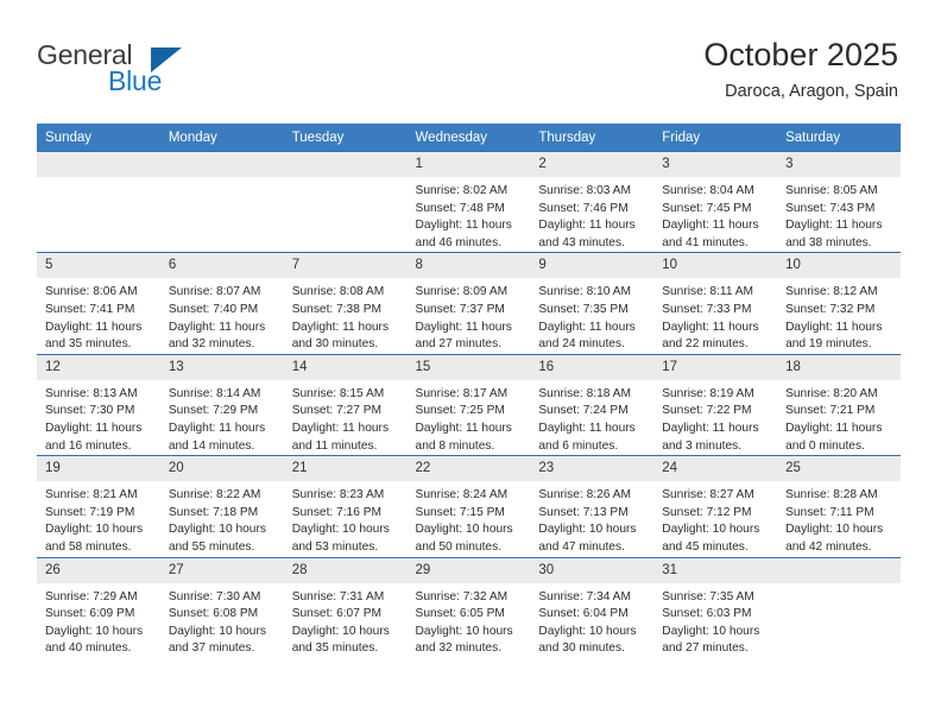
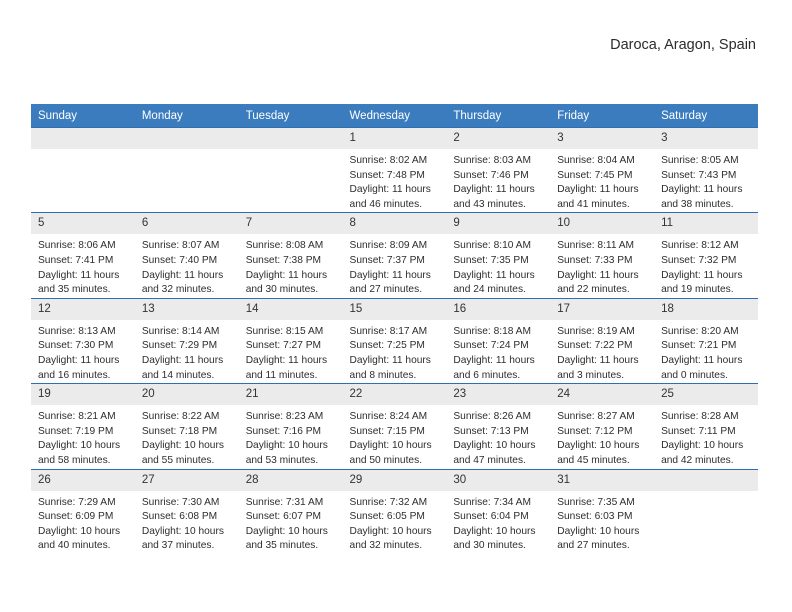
- General
- Blue
- October 2025
  Daroca, Aragon, Spain
  Sunday	Monday	Tuesday	Wednesday	Thursday	Friday	Saturday
  			1Sunrise: 8:02 AMSunset: 7:48 PMDaylight: 11 hoursand 46 minutes.	2Sunrise: 8:03 AMSunset: 7:46 PMDaylight: 11 hoursand 43 minutes.	3Sunrise: 8:04 AMSunset: 7:45 PMDaylight: 11 hoursand 41 minutes.	3Sunrise: 8:05 AMSunset: 7:43 PMDaylight: 11 hoursand 38 minutes.
- 5Sunrise: 8:06 AMSunset: 7:41 PMDaylight: 11 hoursand 35 minutes.	6Sunrise: 8:07 AMSunset: 7:40 PMDaylight: 11 hoursand 32 minutes.	7Sunrise: 8:08 AMSunset: 7:38 PMDaylight: 11 hoursand 30 minutes.	8Sunrise: 8:09 AMSunset: 7:37 PMDaylight: 11 hoursand 27 minutes.	9Sunrise: 8:10 AMSunset: 7:35 PMDaylight: 11 hoursand 24 minutes.	10Sunrise: 8:11 AMSunset: 7:33 PMDaylight: 11 hoursand 22 minutes.	10Sunrise: 8:12 AMSunset: 7:32 PMDaylight: 11 hoursand 19 minutes.
+ 5Sunrise: 8:06 AMSunset: 7:41 PMDaylight: 11 hoursand 35 minutes.	6Sunrise: 8:07 AMSunset: 7:40 PMDaylight: 11 hoursand 32 minutes.	7Sunrise: 8:08 AMSunset: 7:38 PMDaylight: 11 hoursand 30 minutes.	8Sunrise: 8:09 AMSunset: 7:37 PMDaylight: 11 hoursand 27 minutes.	9Sunrise: 8:10 AMSunset: 7:35 PMDaylight: 11 hoursand 24 minutes.	10Sunrise: 8:11 AMSunset: 7:33 PMDaylight: 11 hoursand 22 minutes.	11Sunrise: 8:12 AMSunset: 7:32 PMDaylight: 11 hoursand 19 minutes.
  12Sunrise: 8:13 AMSunset: 7:30 PMDaylight: 11 hoursand 16 minutes.	13Sunrise: 8:14 AMSunset: 7:29 PMDaylight: 11 hoursand 14 minutes.	14Sunrise: 8:15 AMSunset: 7:27 PMDaylight: 11 hoursand 11 minutes.	15Sunrise: 8:17 AMSunset: 7:25 PMDaylight: 11 hoursand 8 minutes.	16Sunrise: 8:18 AMSunset: 7:24 PMDaylight: 11 hoursand 6 minutes.	17Sunrise: 8:19 AMSunset: 7:22 PMDaylight: 11 hoursand 3 minutes.	18Sunrise: 8:20 AMSunset: 7:21 PMDaylight: 11 hoursand 0 minutes.
  19Sunrise: 8:21 AMSunset: 7:19 PMDaylight: 10 hoursand 58 minutes.	20Sunrise: 8:22 AMSunset: 7:18 PMDaylight: 10 hoursand 55 minutes.	21Sunrise: 8:23 AMSunset: 7:16 PMDaylight: 10 hoursand 53 minutes.	22Sunrise: 8:24 AMSunset: 7:15 PMDaylight: 10 hoursand 50 minutes.	23Sunrise: 8:26 AMSunset: 7:13 PMDaylight: 10 hoursand 47 minutes.	24Sunrise: 8:27 AMSunset: 7:12 PMDaylight: 10 hoursand 45 minutes.	25Sunrise: 8:28 AMSunset: 7:11 PMDaylight: 10 hoursand 42 minutes.
  26Sunrise: 7:29 AMSunset: 6:09 PMDaylight: 10 hoursand 40 minutes.	27Sunrise: 7:30 AMSunset: 6:08 PMDaylight: 10 hoursand 37 minutes.	28Sunrise: 7:31 AMSunset: 6:07 PMDaylight: 10 hoursand 35 minutes.	29Sunrise: 7:32 AMSunset: 6:05 PMDaylight: 10 hoursand 32 minutes.	30Sunrise: 7:34 AMSunset: 6:04 PMDaylight: 10 hoursand 30 minutes.	31Sunrise: 7:35 AMSunset: 6:03 PMDaylight: 10 hoursand 27 minutes.
